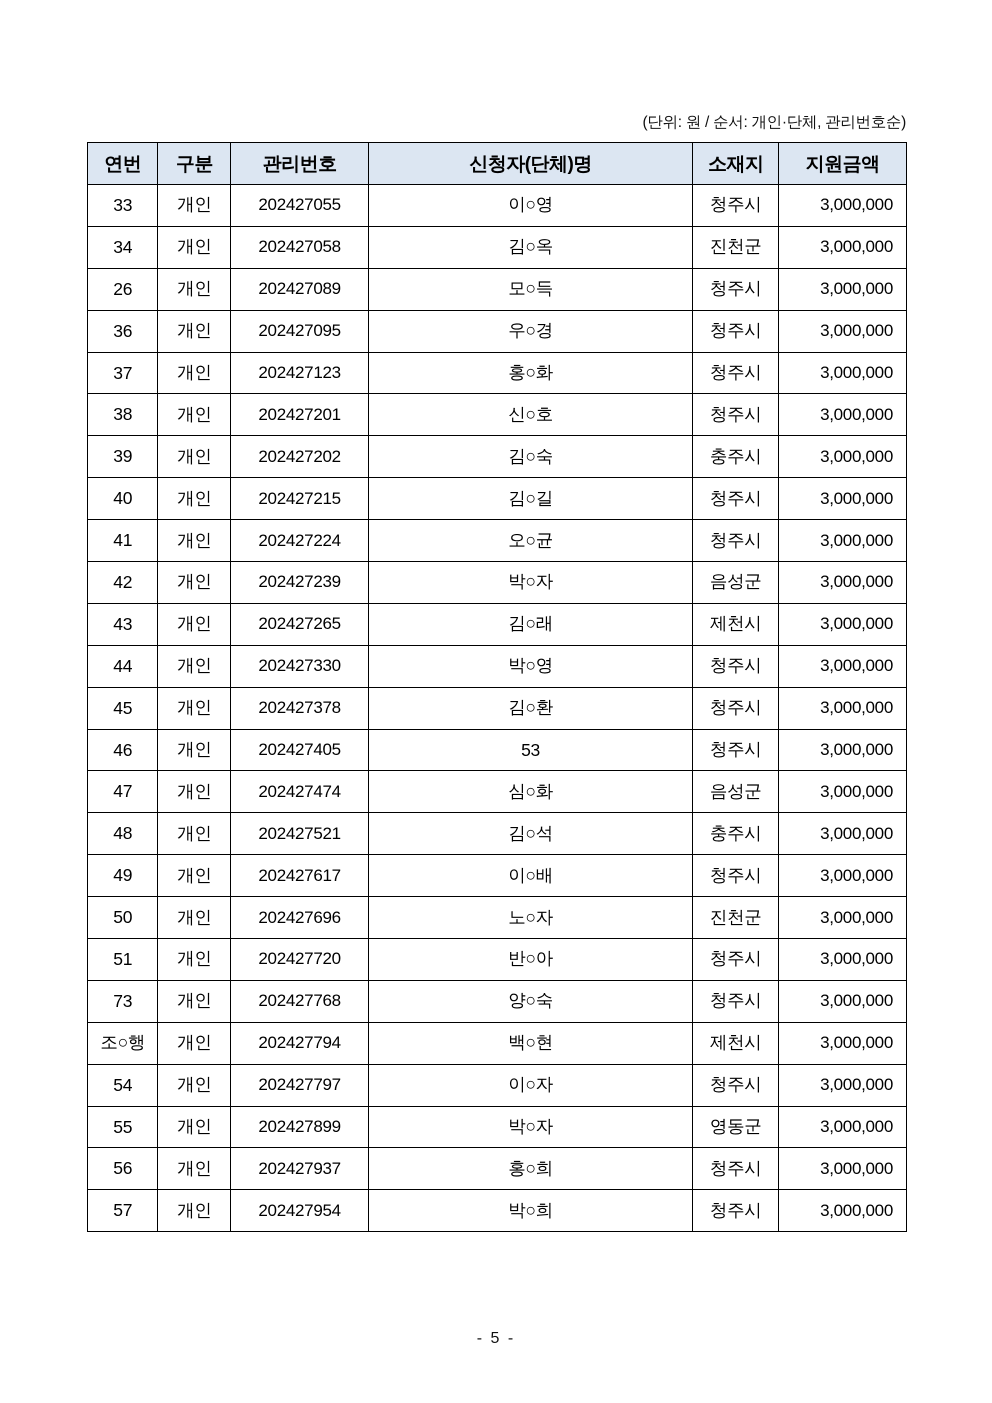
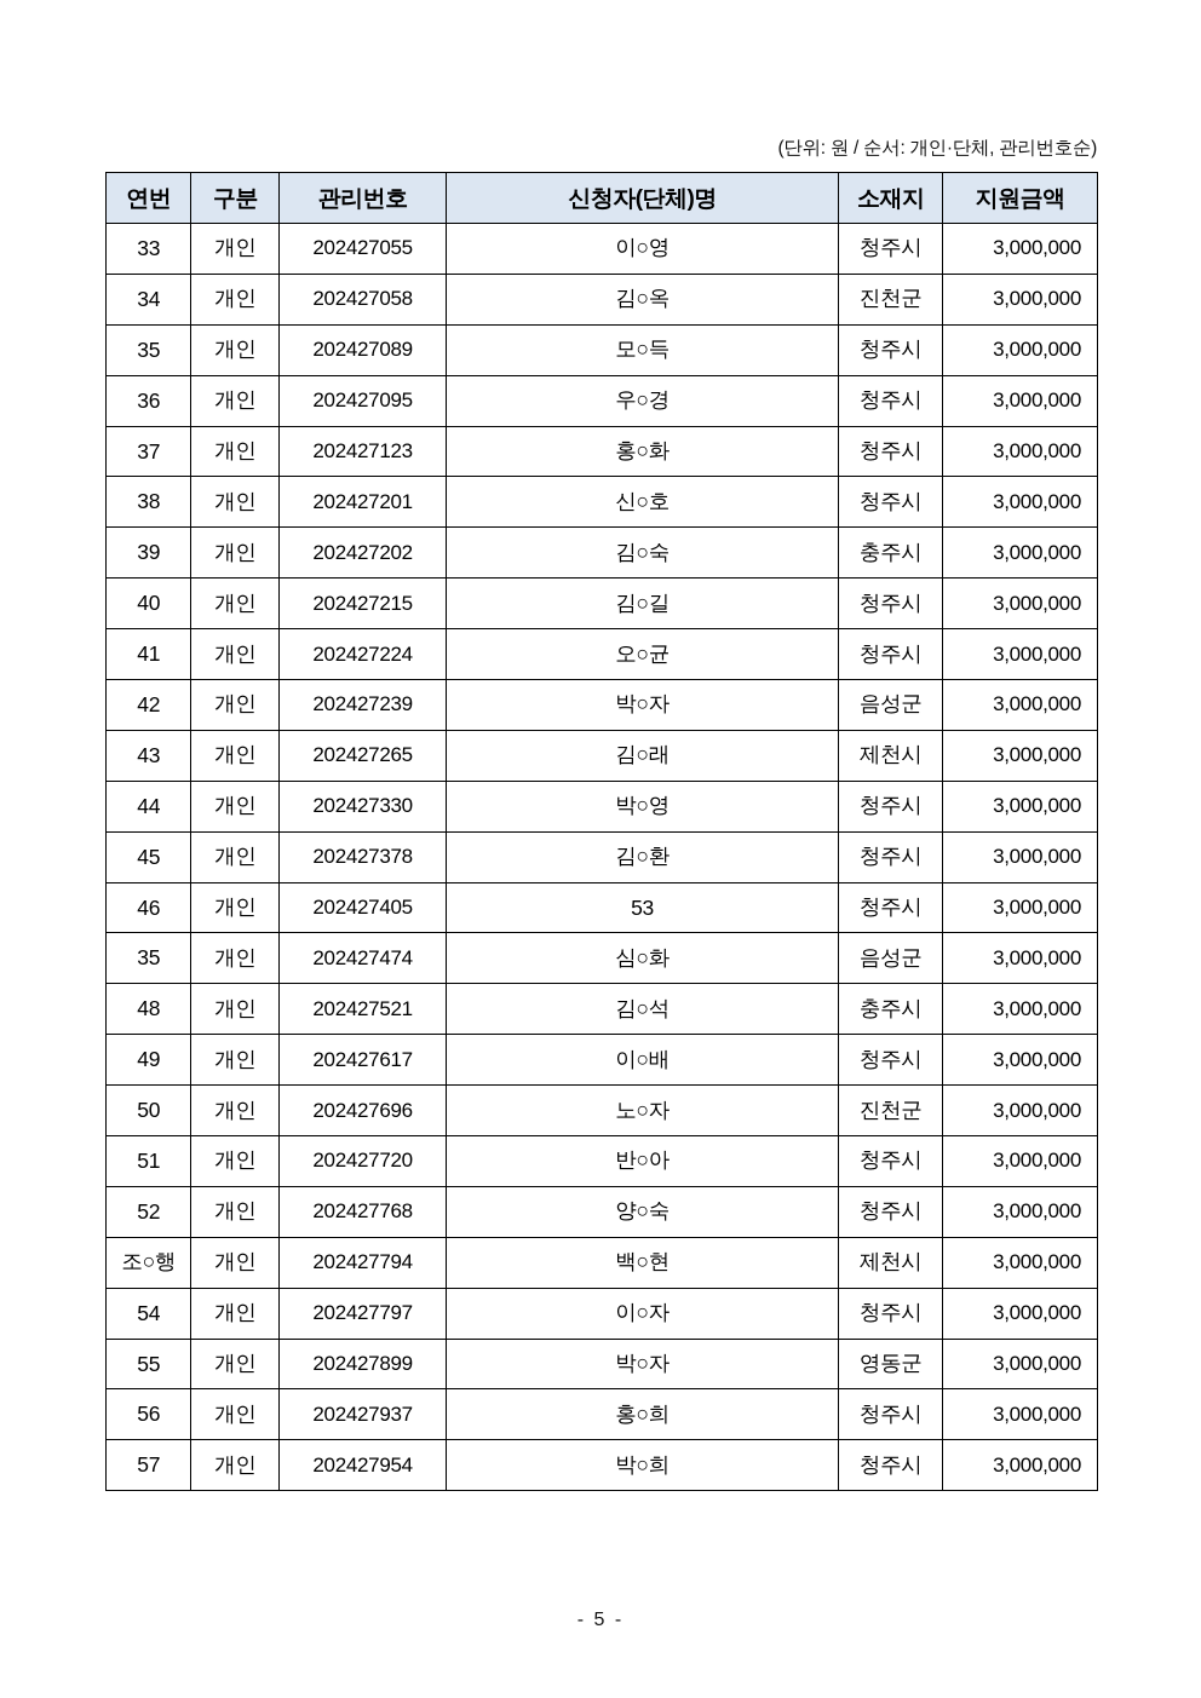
  (단위: 원 / 순서: 개인·단체, 관리번호순)
  연번	구분	관리번호	신청자(단체)명	소재지	지원금액
  33	개인	202427055	이○영	청주시	3,000,000
  34	개인	202427058	김○옥	진천군	3,000,000
- 26	개인	202427089	모○득	청주시	3,000,000
+ 35	개인	202427089	모○득	청주시	3,000,000
  36	개인	202427095	우○경	청주시	3,000,000
  37	개인	202427123	홍○화	청주시	3,000,000
  38	개인	202427201	신○호	청주시	3,000,000
  39	개인	202427202	김○숙	충주시	3,000,000
  40	개인	202427215	김○길	청주시	3,000,000
  41	개인	202427224	오○균	청주시	3,000,000
  42	개인	202427239	박○자	음성군	3,000,000
  43	개인	202427265	김○래	제천시	3,000,000
  44	개인	202427330	박○영	청주시	3,000,000
  45	개인	202427378	김○환	청주시	3,000,000
  46	개인	202427405	53	청주시	3,000,000
- 47	개인	202427474	심○화	음성군	3,000,000
+ 35	개인	202427474	심○화	음성군	3,000,000
  48	개인	202427521	김○석	충주시	3,000,000
  49	개인	202427617	이○배	청주시	3,000,000
  50	개인	202427696	노○자	진천군	3,000,000
  51	개인	202427720	반○아	청주시	3,000,000
- 73	개인	202427768	양○숙	청주시	3,000,000
+ 52	개인	202427768	양○숙	청주시	3,000,000
  조○행	개인	202427794	백○현	제천시	3,000,000
  54	개인	202427797	이○자	청주시	3,000,000
  55	개인	202427899	박○자	영동군	3,000,000
  56	개인	202427937	홍○희	청주시	3,000,000
  57	개인	202427954	박○희	청주시	3,000,000
  - 5 -
